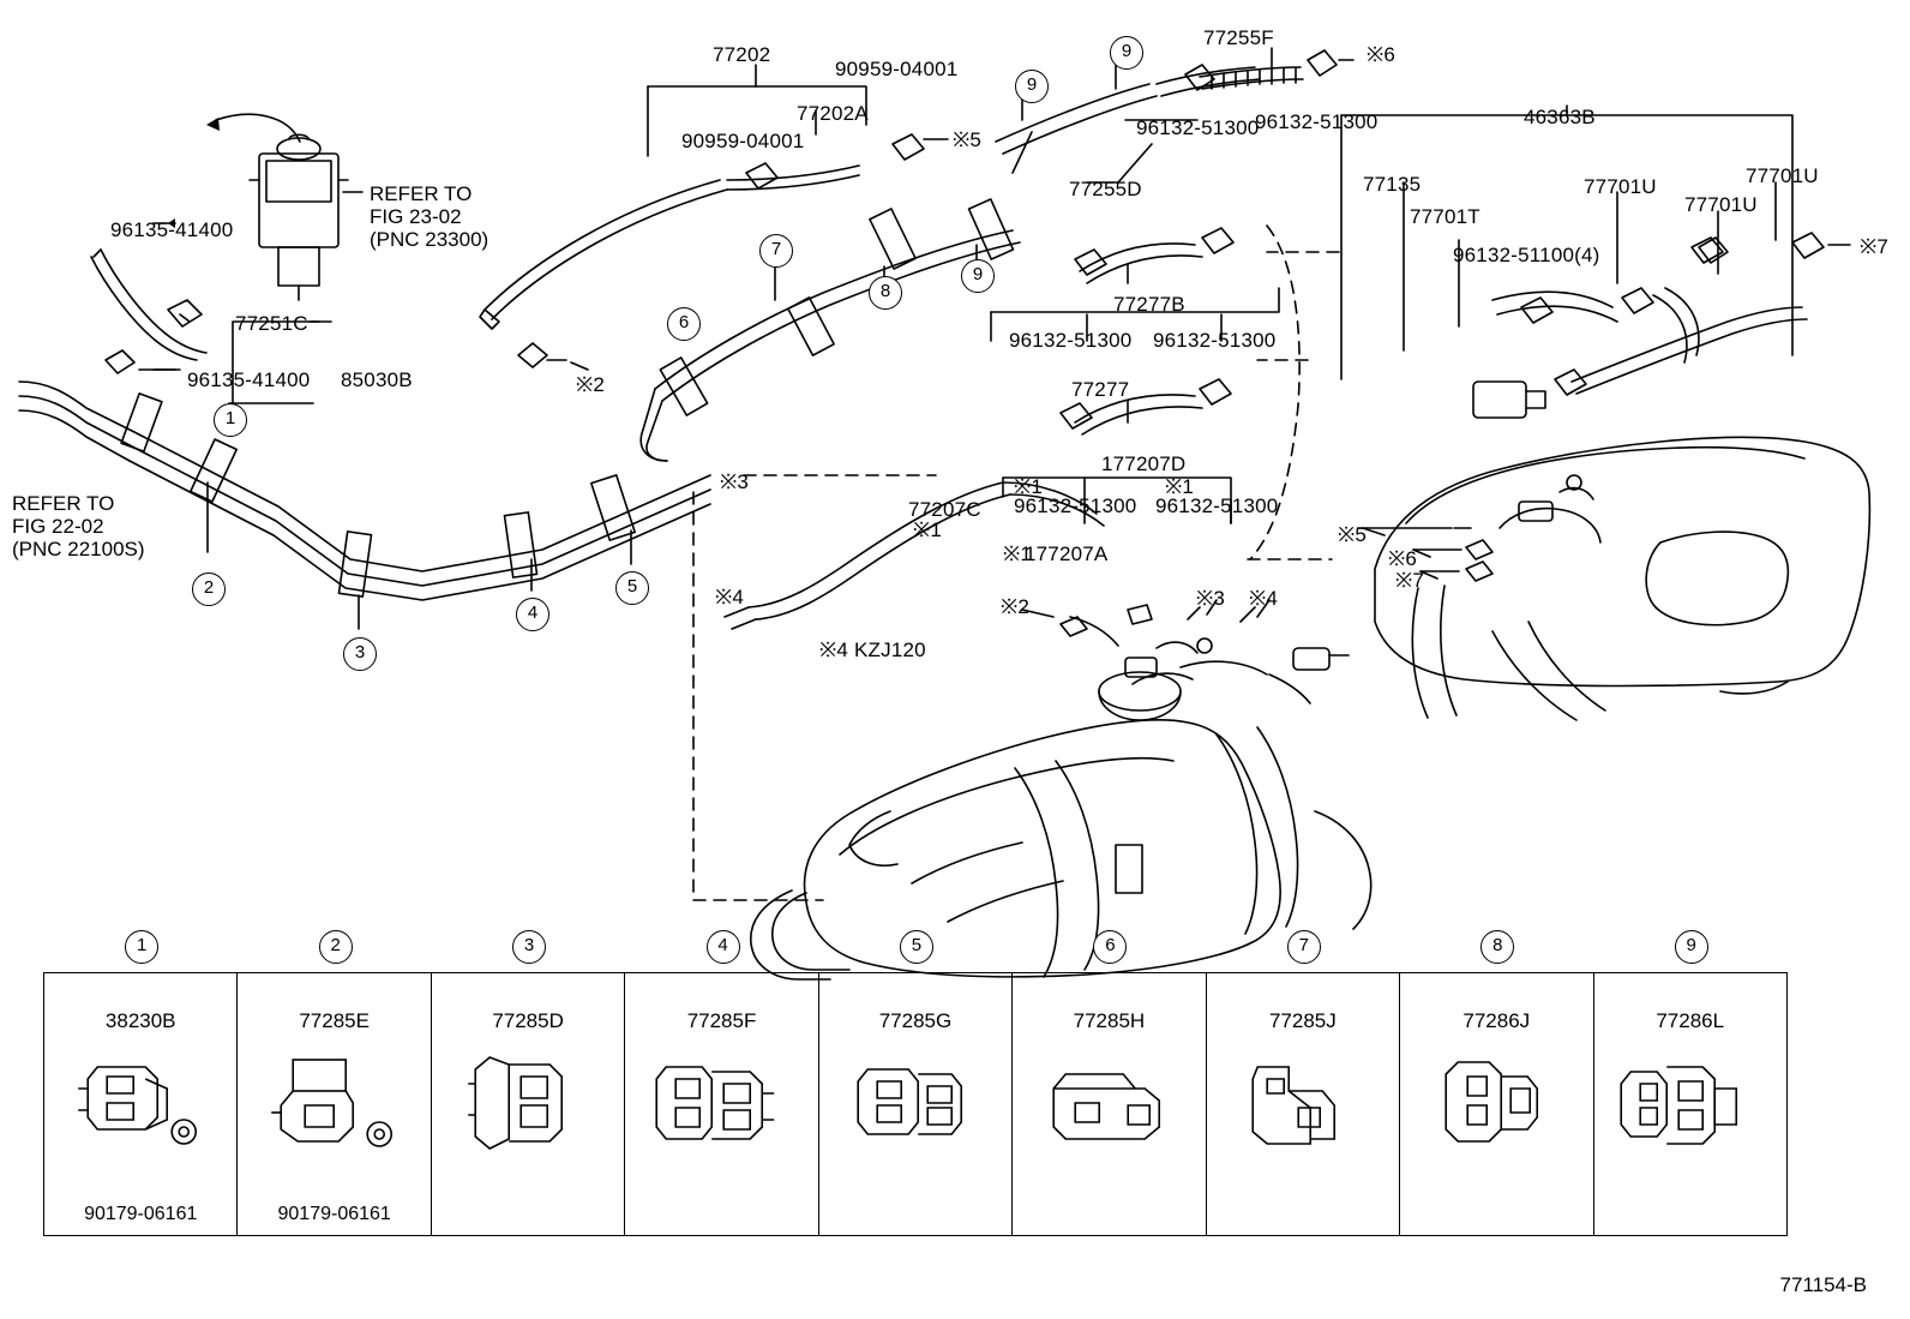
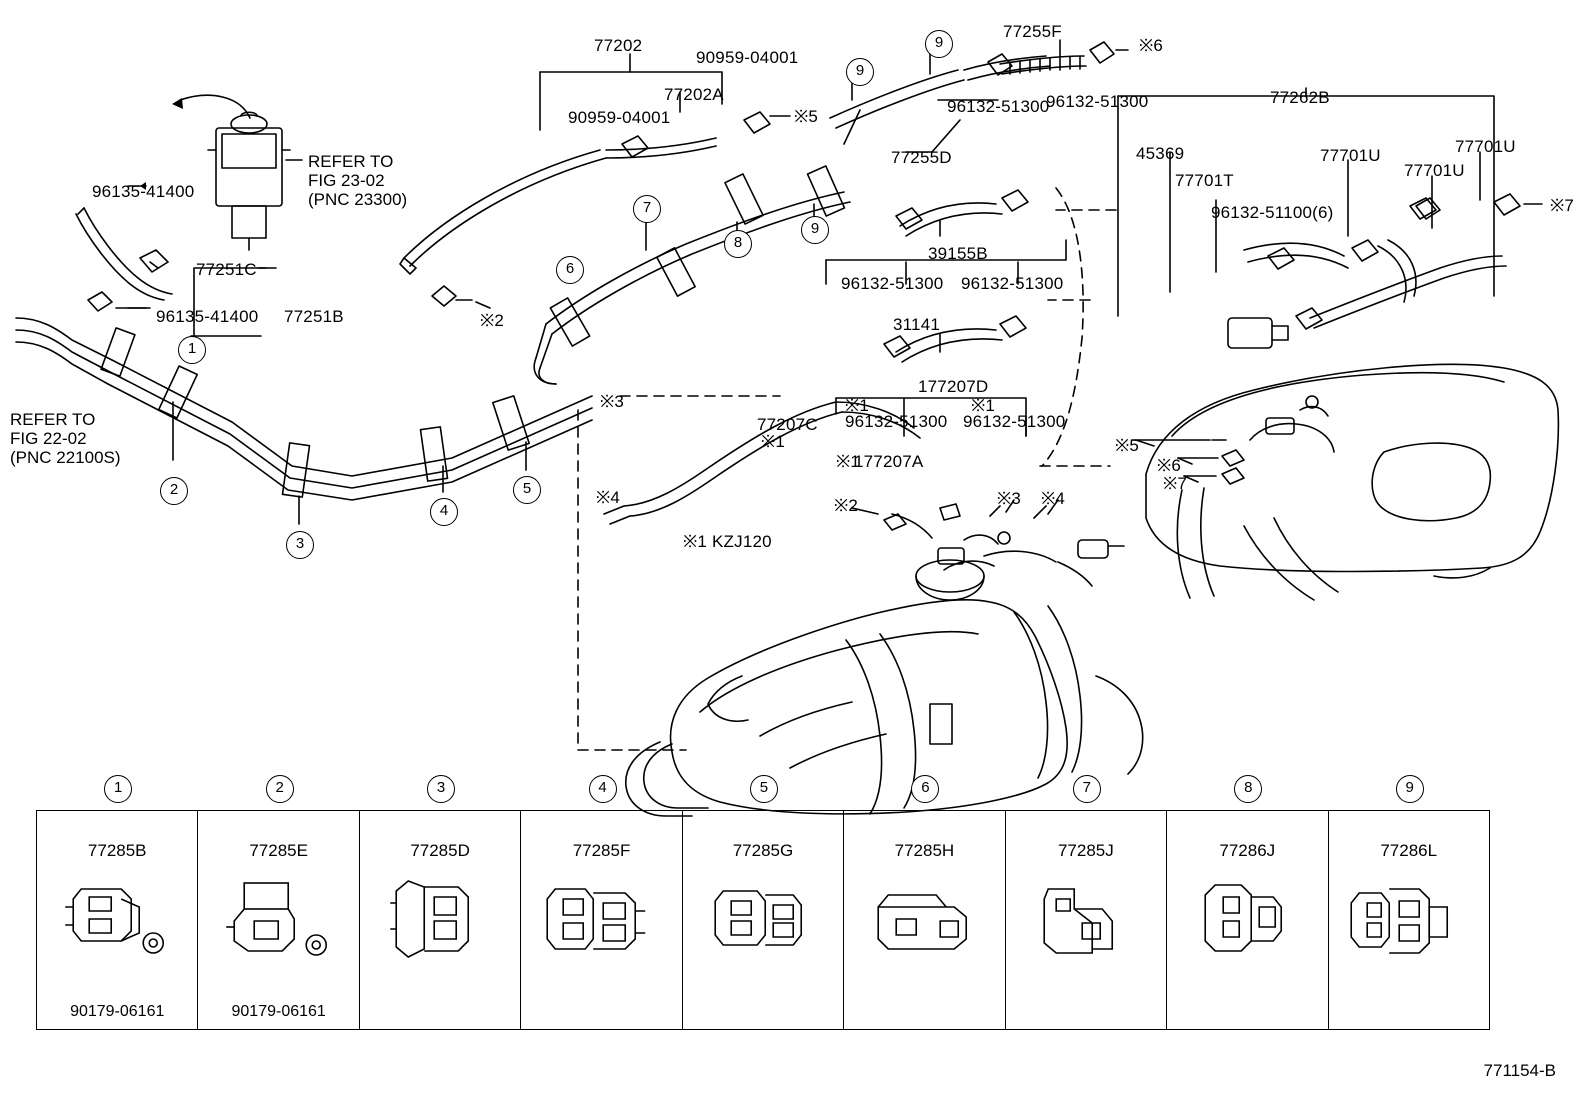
  REFER TO
  FIG 23-02
  (PNC 23300)
  REFER TO
  FIG 22-02
  (PNC 22100S)
  77202
  90959-04001
  77202A
  90959-04001
  ※5
  77255F
  ※6
  96132-51300
  96132-51300
  77255D
- 46363B
+ 77262B
- 77135
+ 45369
  77701T
  77701U
  77701U
  77701U
  ※7
- 96132-51100(4)
+ 96132-51100(6)
  96135-41400
  77251C
  96135-41400
- 85030B
+ 77251B
  ※2
- 77277B
+ 39155B
  96132-51300
  96132-51300
- 77277
+ 31141
  ※3
  ※1
  177207D
  ※1
  77207C
  96132-51300
  96132-51300
  ※1
  ※1
  177207A
  ※4
  ※2
  ※3
  ※4
  ※5
  ※6
  ※7
- ※4 KZJ120
+ ※1 KZJ120
  9
  9
  7
  8
  9
  6
  1
  2
  3
  4
  5
  1
- 38230B
+ 77285B
  90179-06161
  2
  77285E
  90179-06161
  3
  77285D
  4
  77285F
  5
  77285G
  6
  77285H
  7
  77285J
  8
  77286J
  9
  77286L
  771154-B
